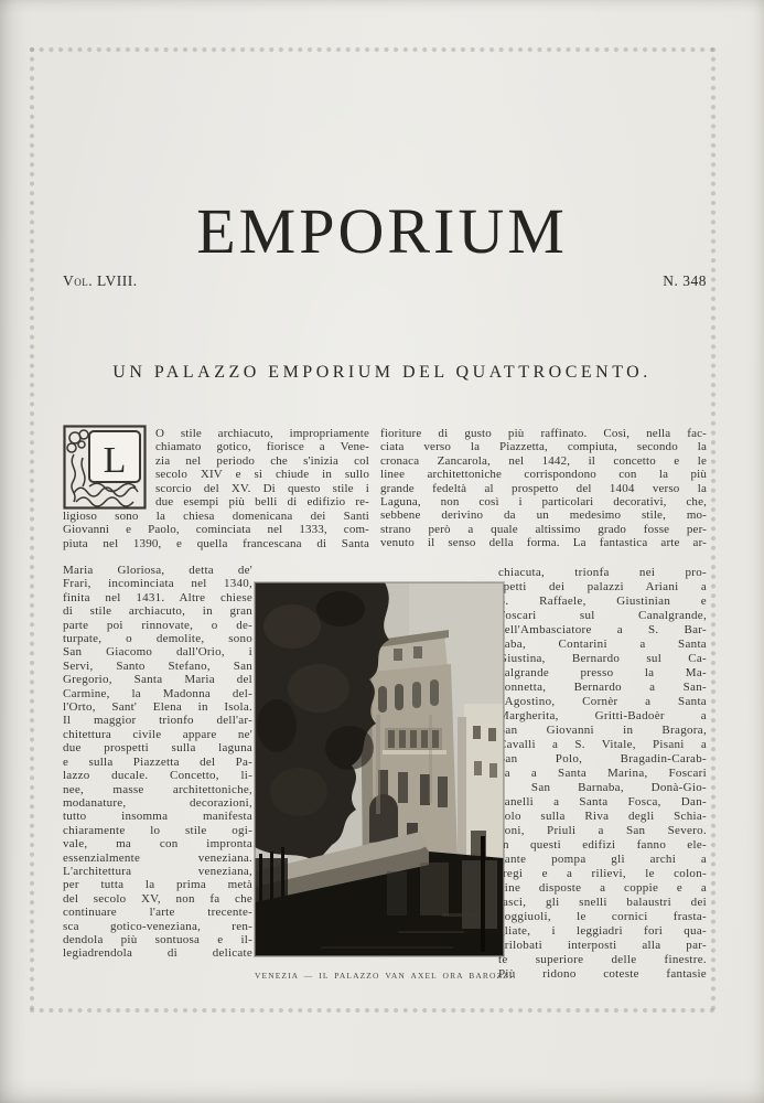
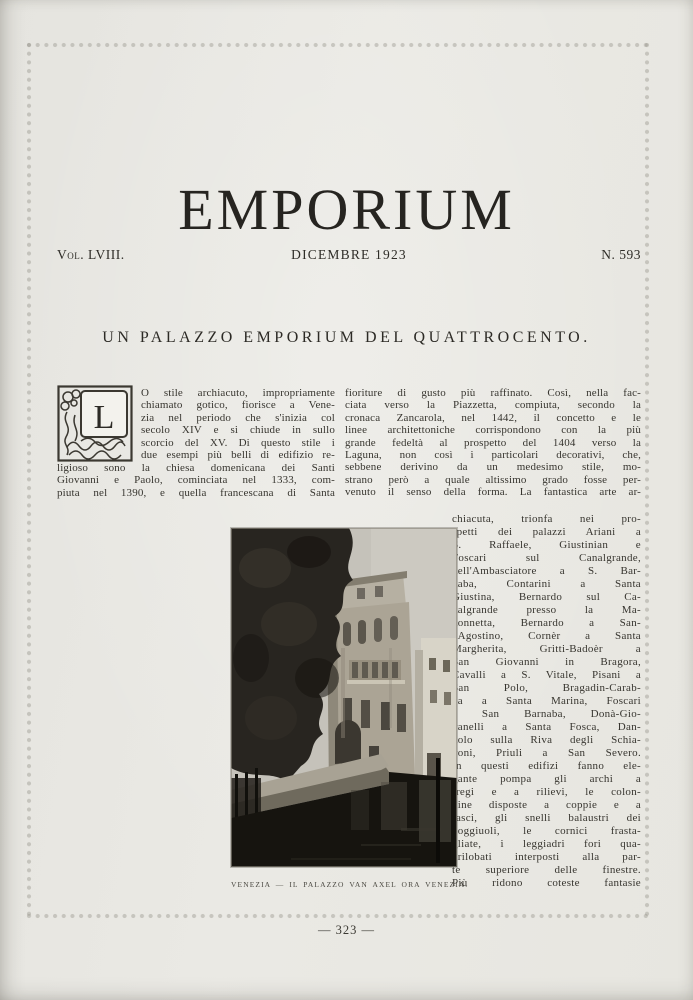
  EMPORIUM
  Vol. LVIII.
+ DICEMBRE 1923
- N. 348
+ N. 593
  UN PALAZZO EMPORIUM DEL QUATTROCENTO.
  L
  O stile archiacuto, impropriamente
  chiamato gotico, fiorisce a Vene-
  zia nel periodo che s'inizia col
  secolo XIV e si chiude in sullo
  scorcio del XV. Di questo stile i
  due esempi più belli di edifizio re-
  ligioso sono la chiesa domenicana dei Santi
  Giovanni e Paolo, cominciata nel 1333, com-
  piuta nel 1390, e quella francescana di Santa
- Maria Gloriosa, detta de'
- Frari, incominciata nel 1340,
- finita nel 1431. Altre chiese
- di stile archiacuto, in gran
- parte poi rinnovate, o de-
- turpate, o demolite, sono
- San Giacomo dall'Orio, i
- Servi, Santo Stefano, San
- Gregorio, Santa Maria del
- Carmine, la Madonna del-
- l'Orto, Sant' Elena in Isola.
- Il maggior trionfo dell'ar-
- chitettura civile appare ne'
- due prospetti sulla laguna
- e sulla Piazzetta del Pa-
- lazzo ducale. Concetto, li-
- nee, masse architettoniche,
- modanature, decorazioni,
- tutto insomma manifesta
- chiaramente lo stile ogi-
- vale, ma con impronta
- essenzialmente veneziana.
- L'architettura veneziana,
- per tutta la prima metà
- del secolo XV, non fa che
- continuare l'arte trecente-
- sca gotico-veneziana, ren-
- dendola più sontuosa e il-
- legiadrendola di delicate
  fioriture di gusto più raffinato. Così, nella fac-
  ciata verso la Piazzetta, compiuta, secondo la
  cronaca Zancarola, nel 1442, il concetto e le
  linee architettoniche corrispondono con la più
  grande fedeltà al prospetto del 1404 verso la
  Laguna, non così i particolari decorativi, che,
  sebbene derivino da un medesimo stile, mo-
  strano però a quale altissimo grado fosse per-
  venuto il senso della forma. La fantastica arte ar-
  chiacuta, trionfa nei pro-
  petti dei palazzi Ariani a
  . Raffaele, Giustinian e
  oscari sul Canalgrande,
  ell'Ambasciatore a S. Bar-
  aba, Contarini a Santa
  iustina, Bernardo sul Ca-
  algrande presso la Ma-
  onnetta, Bernardo a San-
  Agostino, Cornèr a Santa
  Margherita, Gritti-Badoèr a
  an Giovanni in Bragora,
  avalli a S. Vitale, Pisani a
  an Polo, Bragadin-Carab-
  a a Santa Marina, Foscari
  San Barnaba, Donà-Gio-
  anelli a Santa Fosca, Dan-
  olo sulla Riva degli Schia-
  oni, Priuli a San Severo.
  n questi edifizi fanno ele-
  ante pompa gli archi a
  regi e a rilievi, le colon-
  ine disposte a coppie e a
  asci, gli snelli balaustri dei
  oggiuoli, le cornici frasta-
  liate, i leggiadri fori qua-
  rilobati interposti alla par-
  te superiore delle finestre.
  Più ridono coteste fantasie
- VENEZIA — IL PALAZZO VAN AXEL ORA BAROZZI.
+ VENEZIA — IL PALAZZO VAN AXEL ORA VENEZIA.
+ — 323 —
